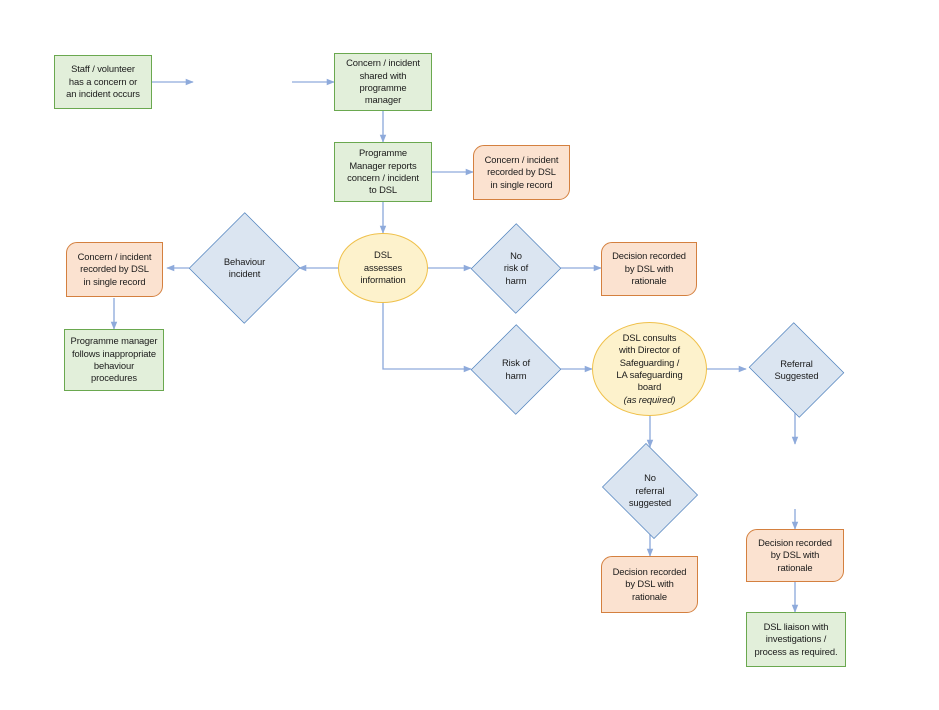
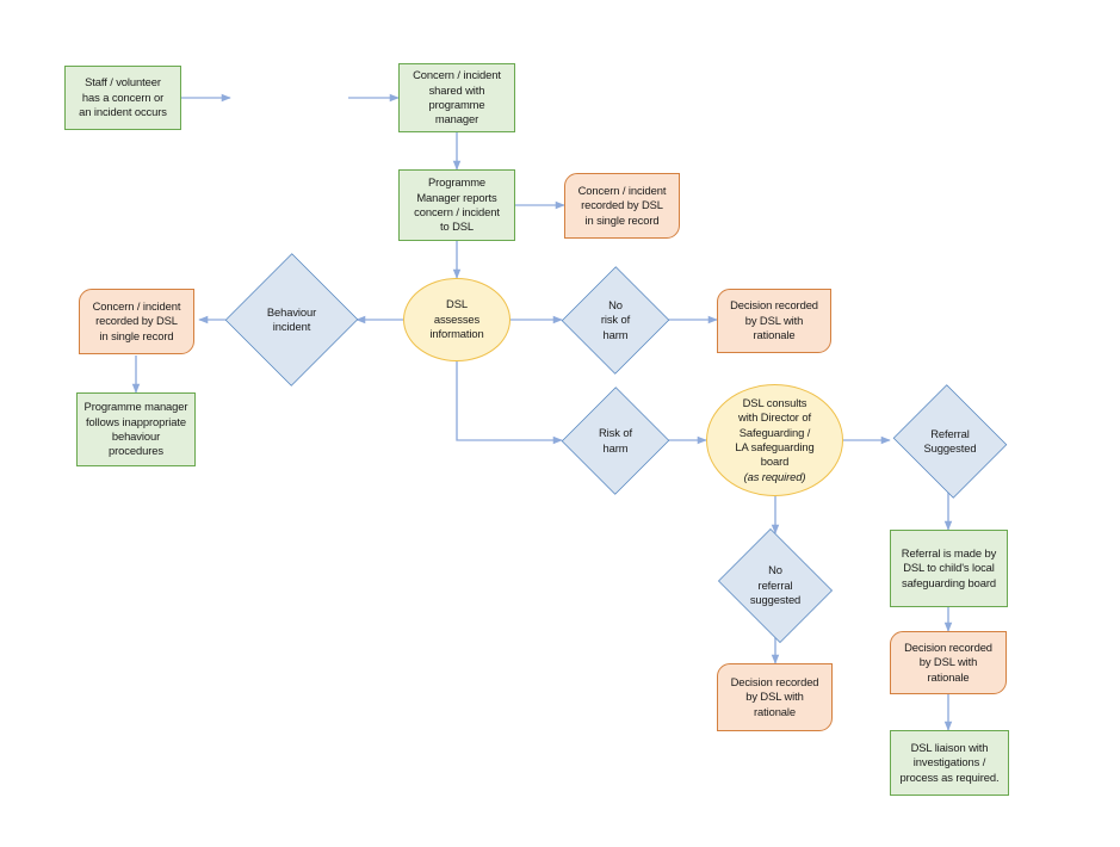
  Staff / volunteer
  has a concern or
  an incident occurs
  Concern / incident
  shared with
  programme
  manager
  Programme
  Manager reports
  concern / incident
  to DSL
  Concern / incident
  recorded by DSL
  in single record
  Concern / incident
  recorded by DSL
  in single record
  Behaviour
  incident
  DSL
  assesses
  information
  No
  risk of
  harm
  Decision recorded
  by DSL with
  rationale
  Programme manager
  follows inappropriate
  behaviour
  procedures
  Risk of
  harm
  DSL consults
  with Director of
  Safeguarding /
  LA safeguarding
  board
  (as required)
  Referral
  Suggested
  No
  referral
  suggested
+ Referral is made by
+ DSL to child's local
+ safeguarding board
  Decision recorded
  by DSL with
  rationale
  Decision recorded
  by DSL with
  rationale
  DSL liaison with
  investigations /
  process as required.
